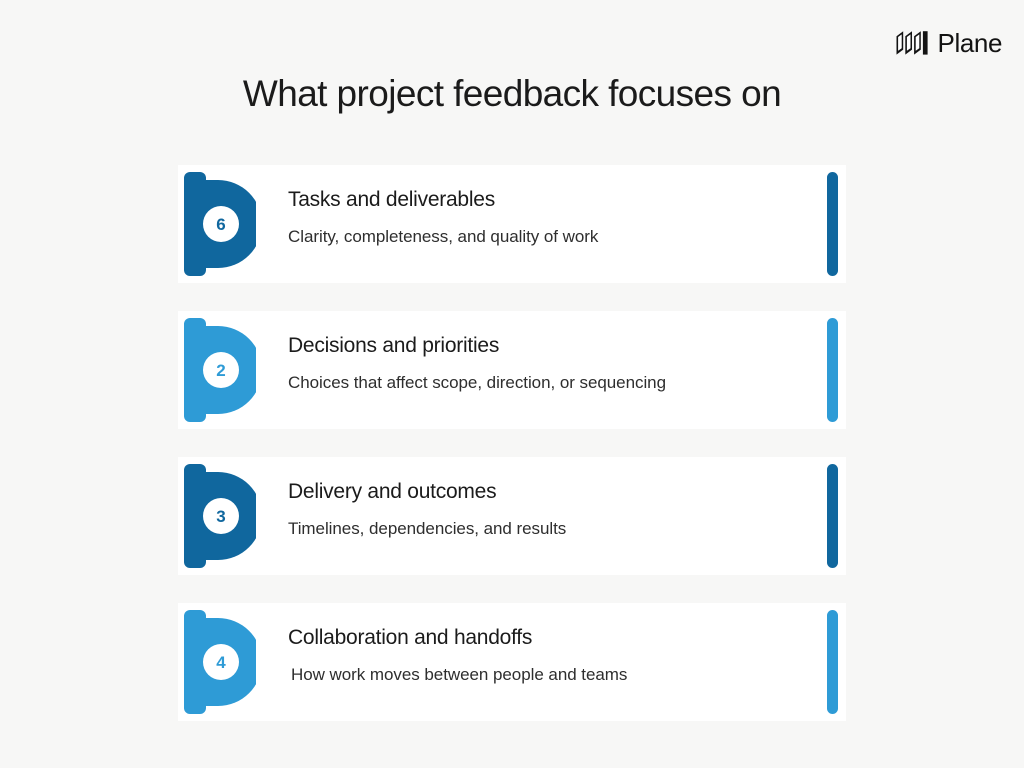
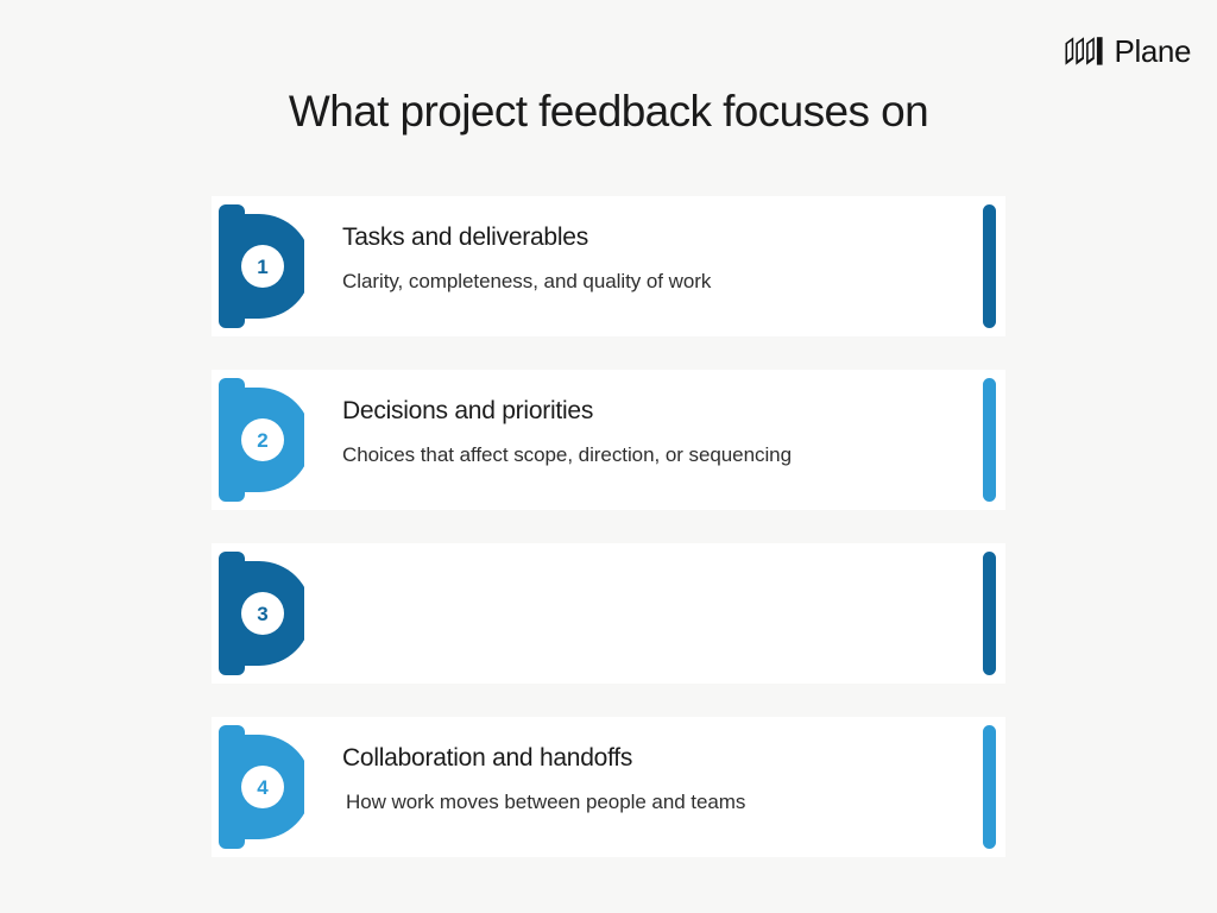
  Plane
  What project feedback focuses on
- 6
+ 1
  Tasks and deliverables
  Clarity, completeness, and quality of work
  2
  Decisions and priorities
  Choices that affect scope, direction, or sequencing
  3
- Delivery and outcomes
- Timelines, dependencies, and results
  4
  Collaboration and handoffs
  How work moves between people and teams
